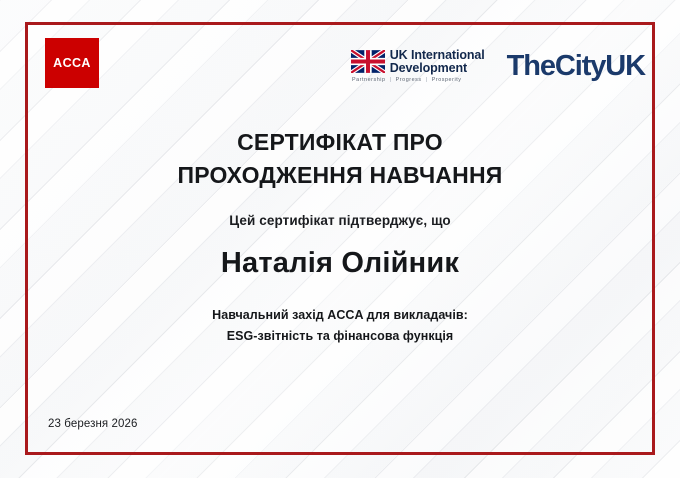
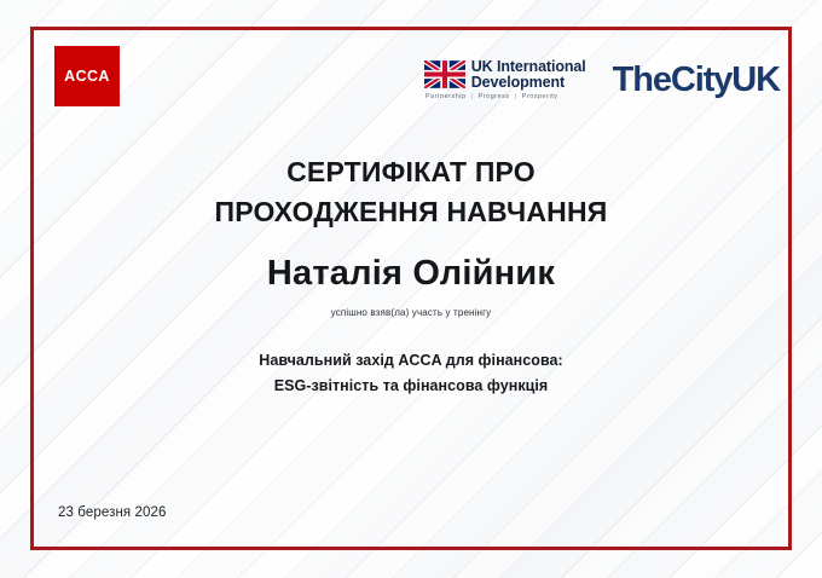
  ACCA
  UK International
  Development
  TheCityUK
  СЕРТИФІКАТ ПРО
  ПРОХОДЖЕННЯ НАВЧАННЯ
- Цей сертифікат підтверджує, що
  Наталія Олійник
+ успішно взяв(ла) участь у тренінгу
- Навчальний захід ACCA для викладачів:
+ Навчальний захід ACCA для фінансова:
  ESG-звітність та фінансова функція
  23 березня 2026
